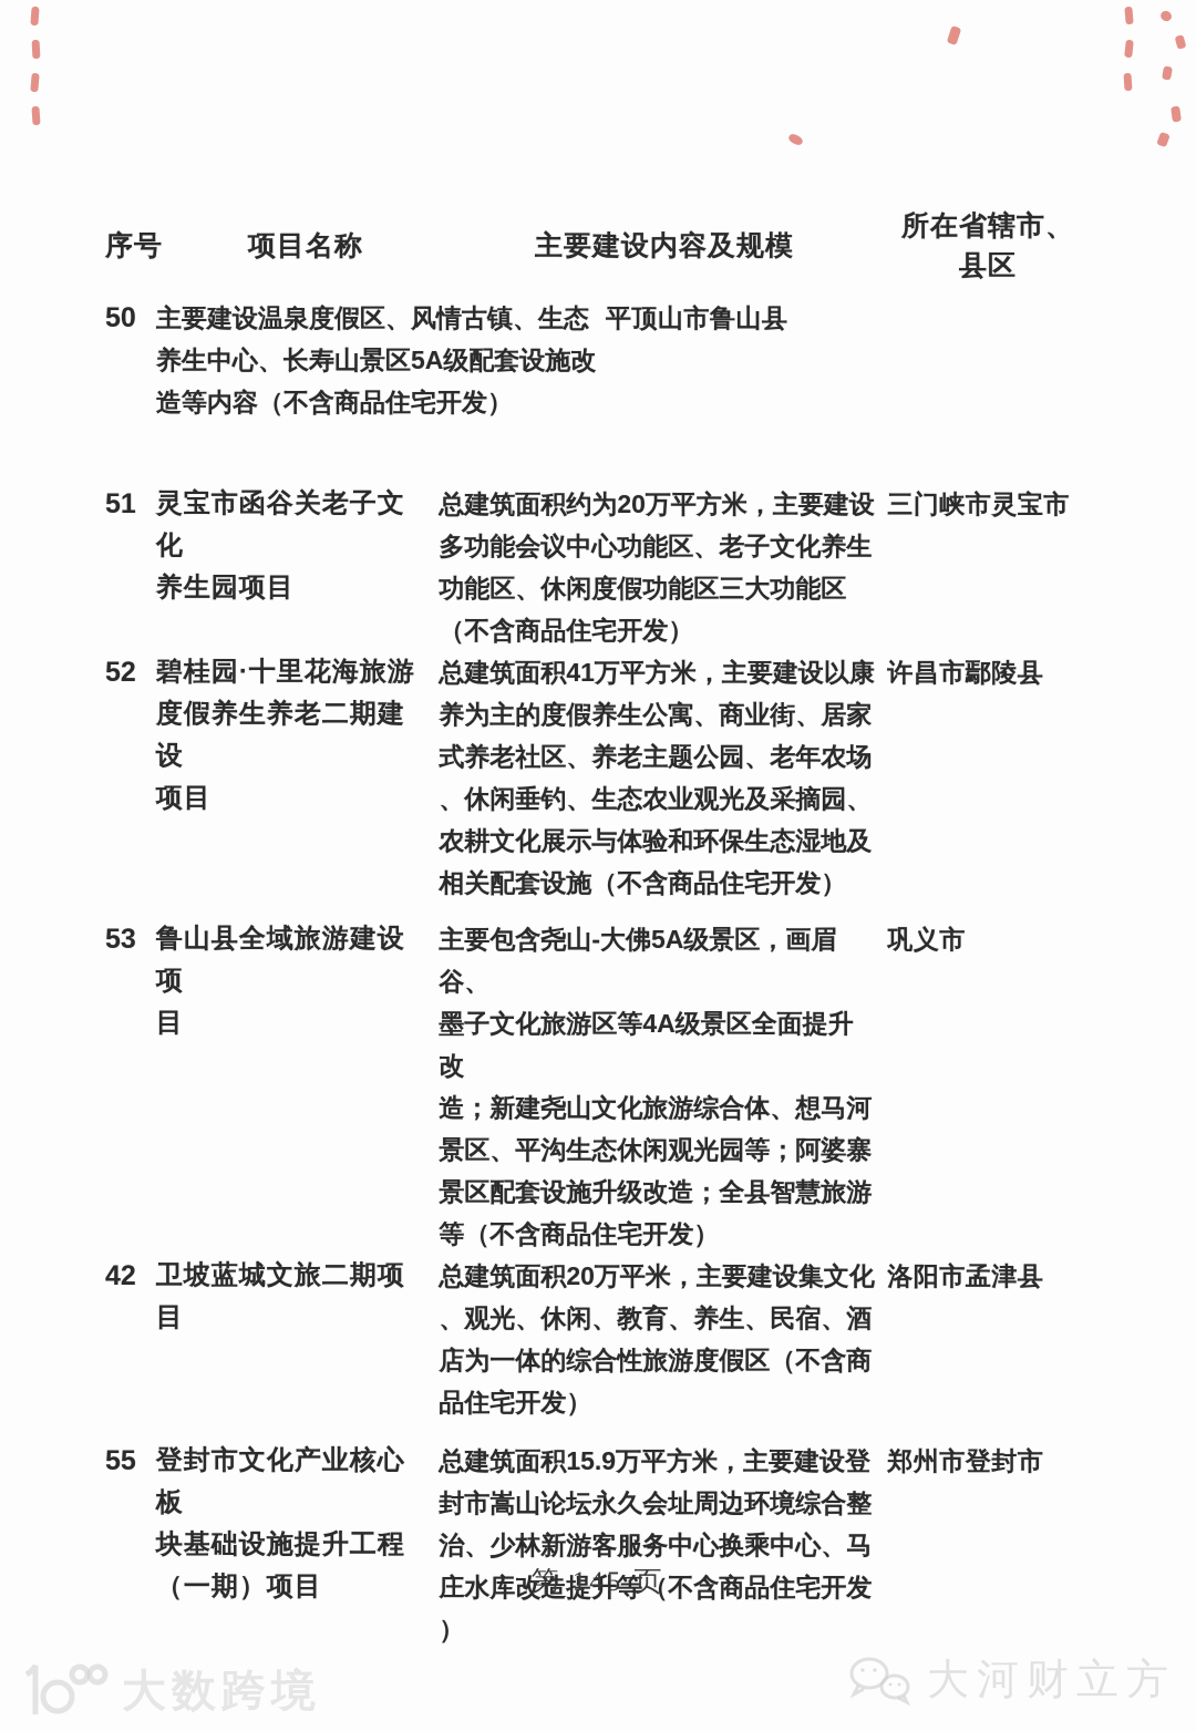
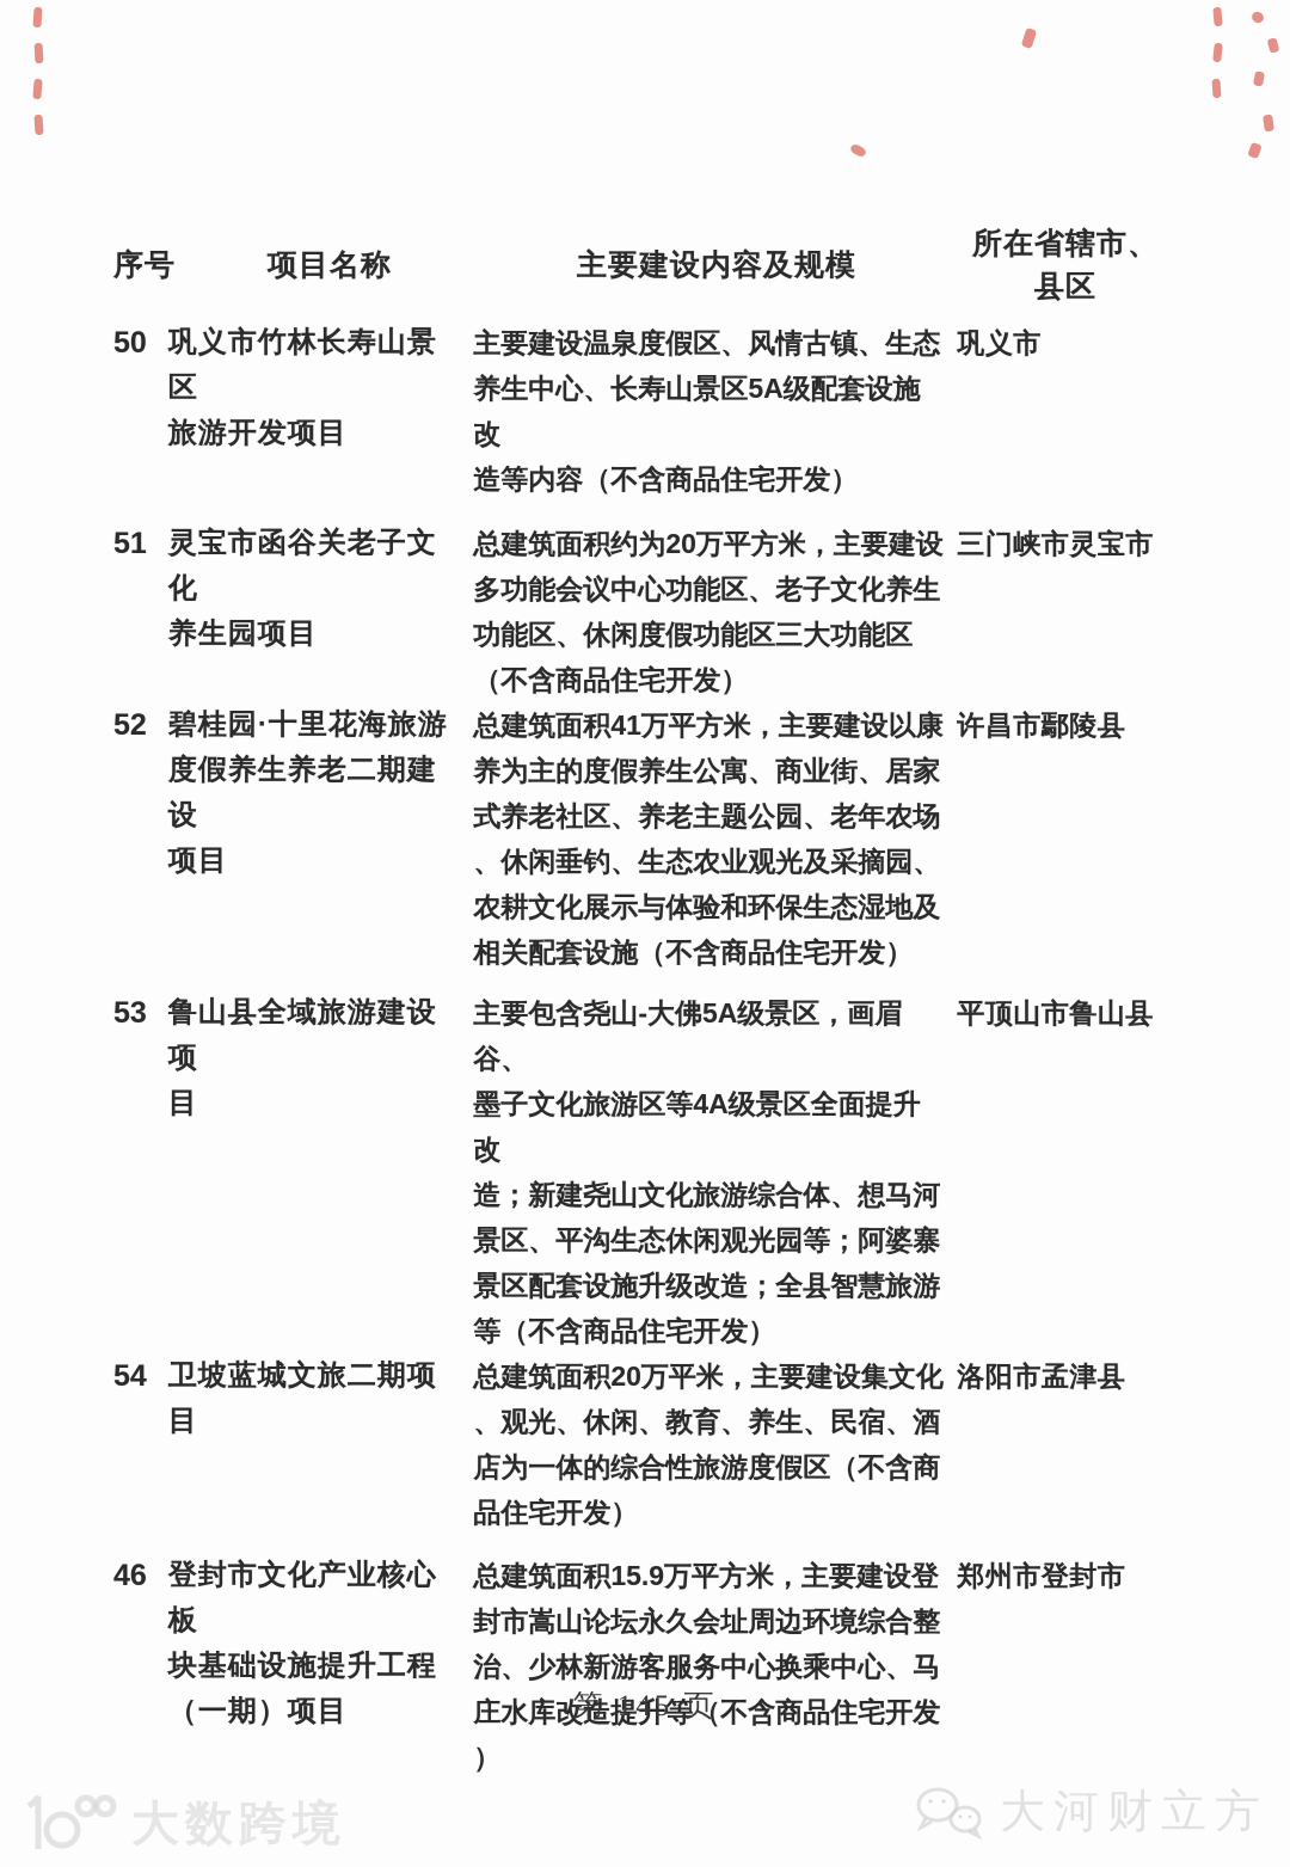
  序号
  项目名称
  主要建设内容及规模
  所在省辖市、
  县区
  50
+ 巩义市竹林长寿山景区
+ 旅游开发项目
  主要建设温泉度假区、风情古镇、生态
  养生中心、长寿山景区5A级配套设施改
  造等内容（不含商品住宅开发）
- 平顶山市鲁山县
+ 巩义市
  51
  灵宝市函谷关老子文化
  养生园项目
  总建筑面积约为20万平方米，主要建设
  多功能会议中心功能区、老子文化养生
  功能区、休闲度假功能区三大功能区
  （不含商品住宅开发）
  三门峡市灵宝市
  52
  碧桂园·十里花海旅游
  度假养生养老二期建设
  项目
  总建筑面积41万平方米，主要建设以康
  养为主的度假养生公寓、商业街、居家
  式养老社区、养老主题公园、老年农场
  、休闲垂钓、生态农业观光及采摘园、
  农耕文化展示与体验和环保生态湿地及
  相关配套设施（不含商品住宅开发）
  许昌市鄢陵县
  53
  鲁山县全域旅游建设项
  目
  主要包含尧山-大佛5A级景区，画眉谷、
  墨子文化旅游区等4A级景区全面提升改
  造；新建尧山文化旅游综合体、想马河
  景区、平沟生态休闲观光园等；阿婆寨
  景区配套设施升级改造；全县智慧旅游
  等（不含商品住宅开发）
- 巩义市
+ 平顶山市鲁山县
- 42
+ 54
  卫坡蓝城文旅二期项目
  总建筑面积20万平米，主要建设集文化
  、观光、休闲、教育、养生、民宿、酒
  店为一体的综合性旅游度假区（不含商
  品住宅开发）
  洛阳市孟津县
- 55
+ 46
  登封市文化产业核心板
  块基础设施提升工程
  （一期）项目
  总建筑面积15.9万平方米，主要建设登
  封市嵩山论坛永久会址周边环境综合整
  治、少林新游客服务中心换乘中心、马
  庄水库改造提升等（不含商品住宅开发
  ）
  郑州市登封市
  第 145 页
  大数跨境
  大河财立方
